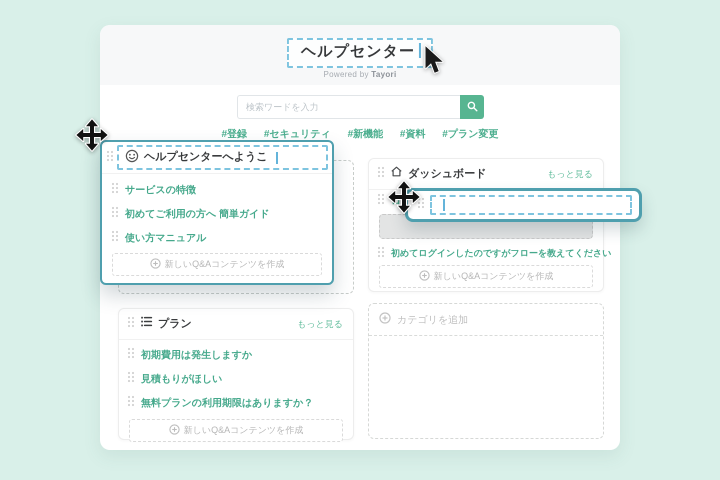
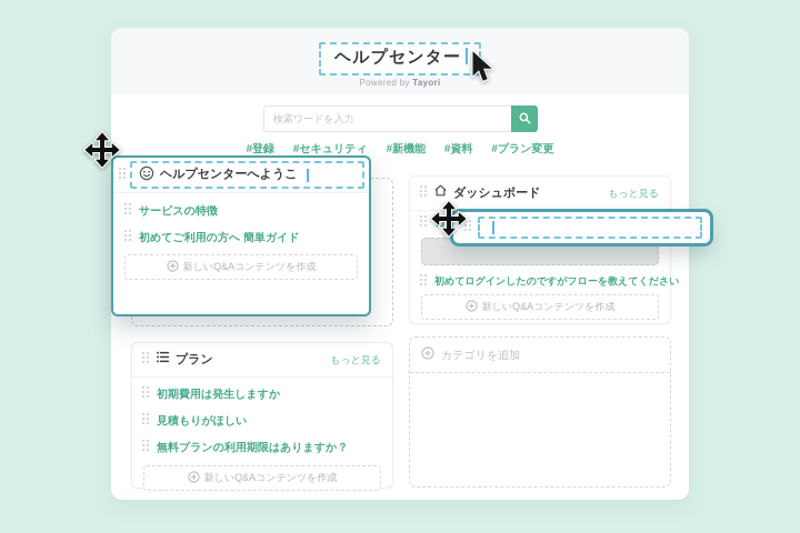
  ヘルプセンター
  Powered by Tayori
  検索ワードを入力
  #登録 #セキュリティ #新機能 #資料 #プラン変更
  ダッシュボード
  もっと見る
  初めてログインしたのですがフローを教えてください
  新しいQ&Aコンテンツを作成
  プラン
  もっと見る
  初期費用は発生しますか
  見積もりがほしい
  無料プランの利用期限はありますか？
  新しいQ&Aコンテンツを作成
  カテゴリを追加
  ヘルプセンターへようこ
  サービスの特徴
  初めてご利用の方へ 簡単ガイド
- 使い方マニュアル
  新しいQ&Aコンテンツを作成
